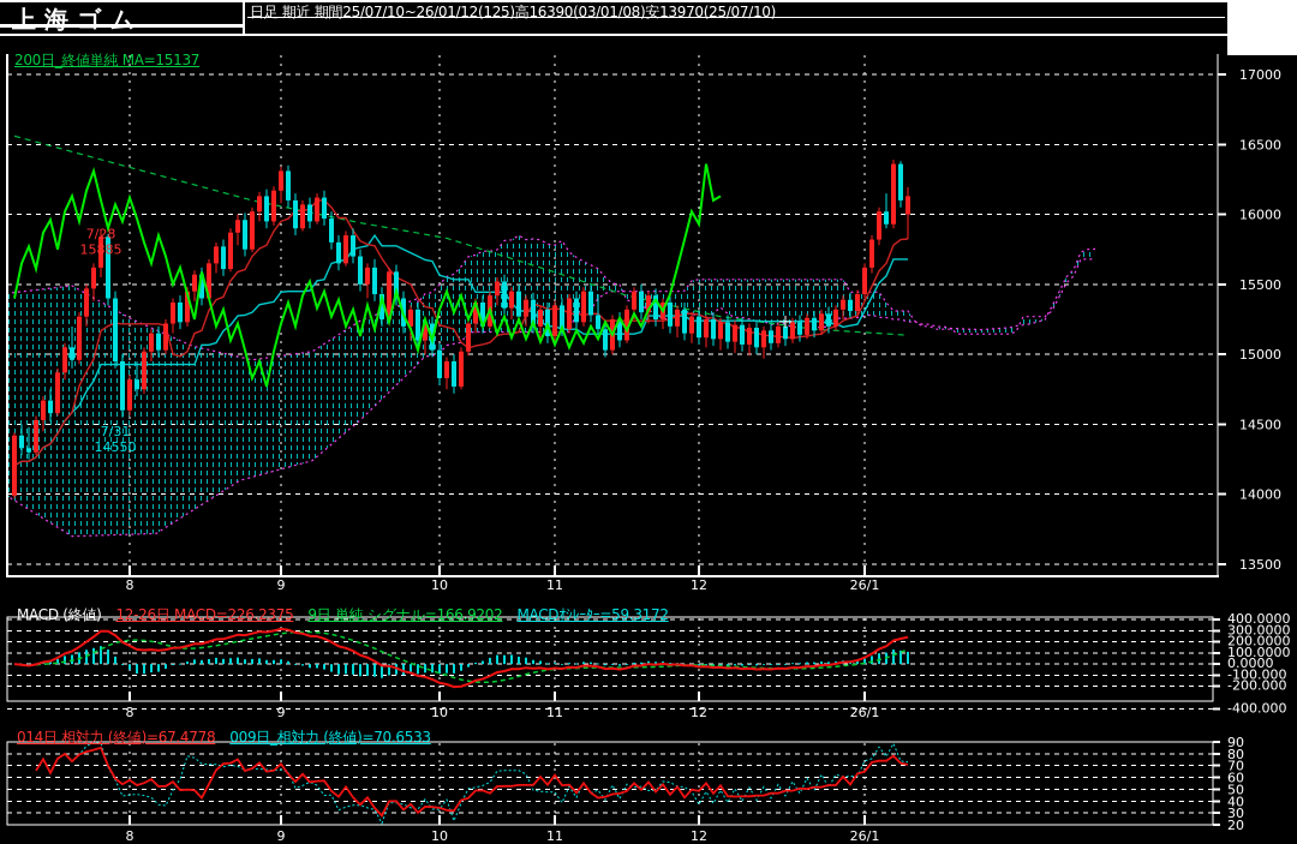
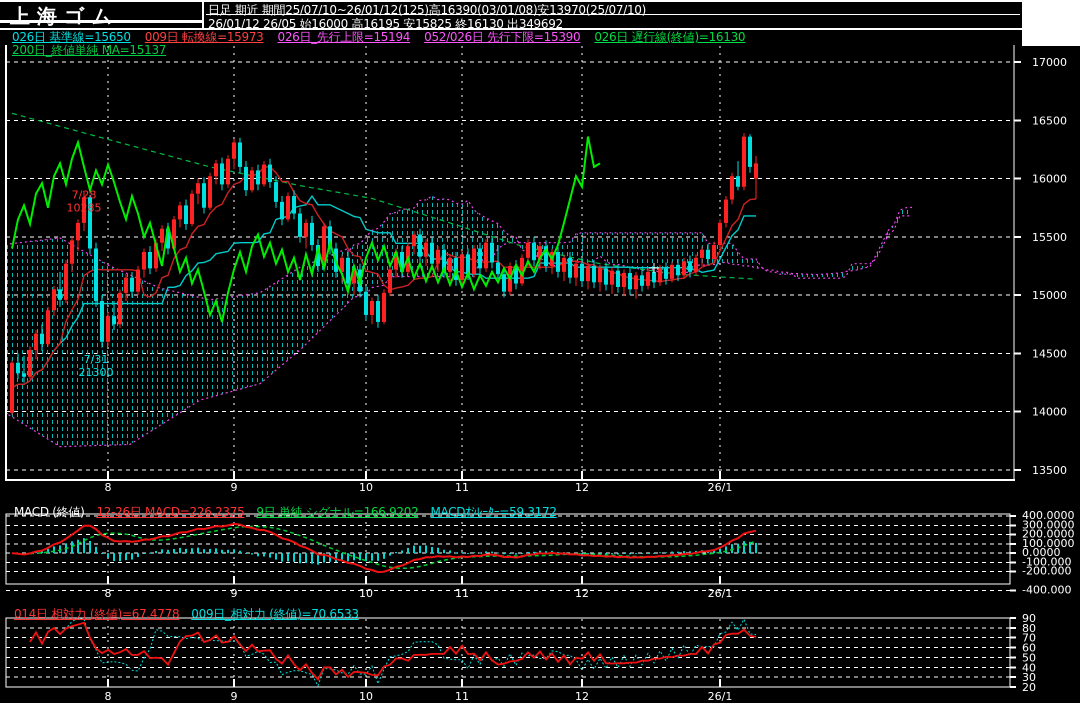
  7/28
- 15885
+ 10285
  7/31
- 14550
+ 21300
  17000
  16500
  16000
  15500
  15000
  14500
  14000
  13500
  400.0000
  300.0000
  200.0000
  100.0000
  0.0000
  -100.000
  -200.000
  -400.000
  90
  80
  70
  60
  50
  40
  30
  20
  8
  8
  8
  9
  9
  9
  10
  10
  10
  11
  11
  11
  12
  12
  12
  26/1
  26/1
  26/1
  上海ゴム
  日足 期近 期間25/07/10~26/01/12(125)高16390(03/01/08)安13970(25/07/10)
+ 26/01/12 26/05 始16000 高16195 安15825 終16130 出349692
+ 026日 基準線=15650 009日 転換線=15973 026日_先行上限=15194 052/026日 先行下限=15390 026日 遅行線(終値)=16130
  200日_終値単純 MA=15137
  MACD (終値) 12-26日 MACD=226.2375 9日 単純 シグナル=166.9202 MACDｵｼﾚｰﾀｰ=59.3172
  014日 相対力 (終値)=67.4778 009日_相対力 (終値)=70.6533
